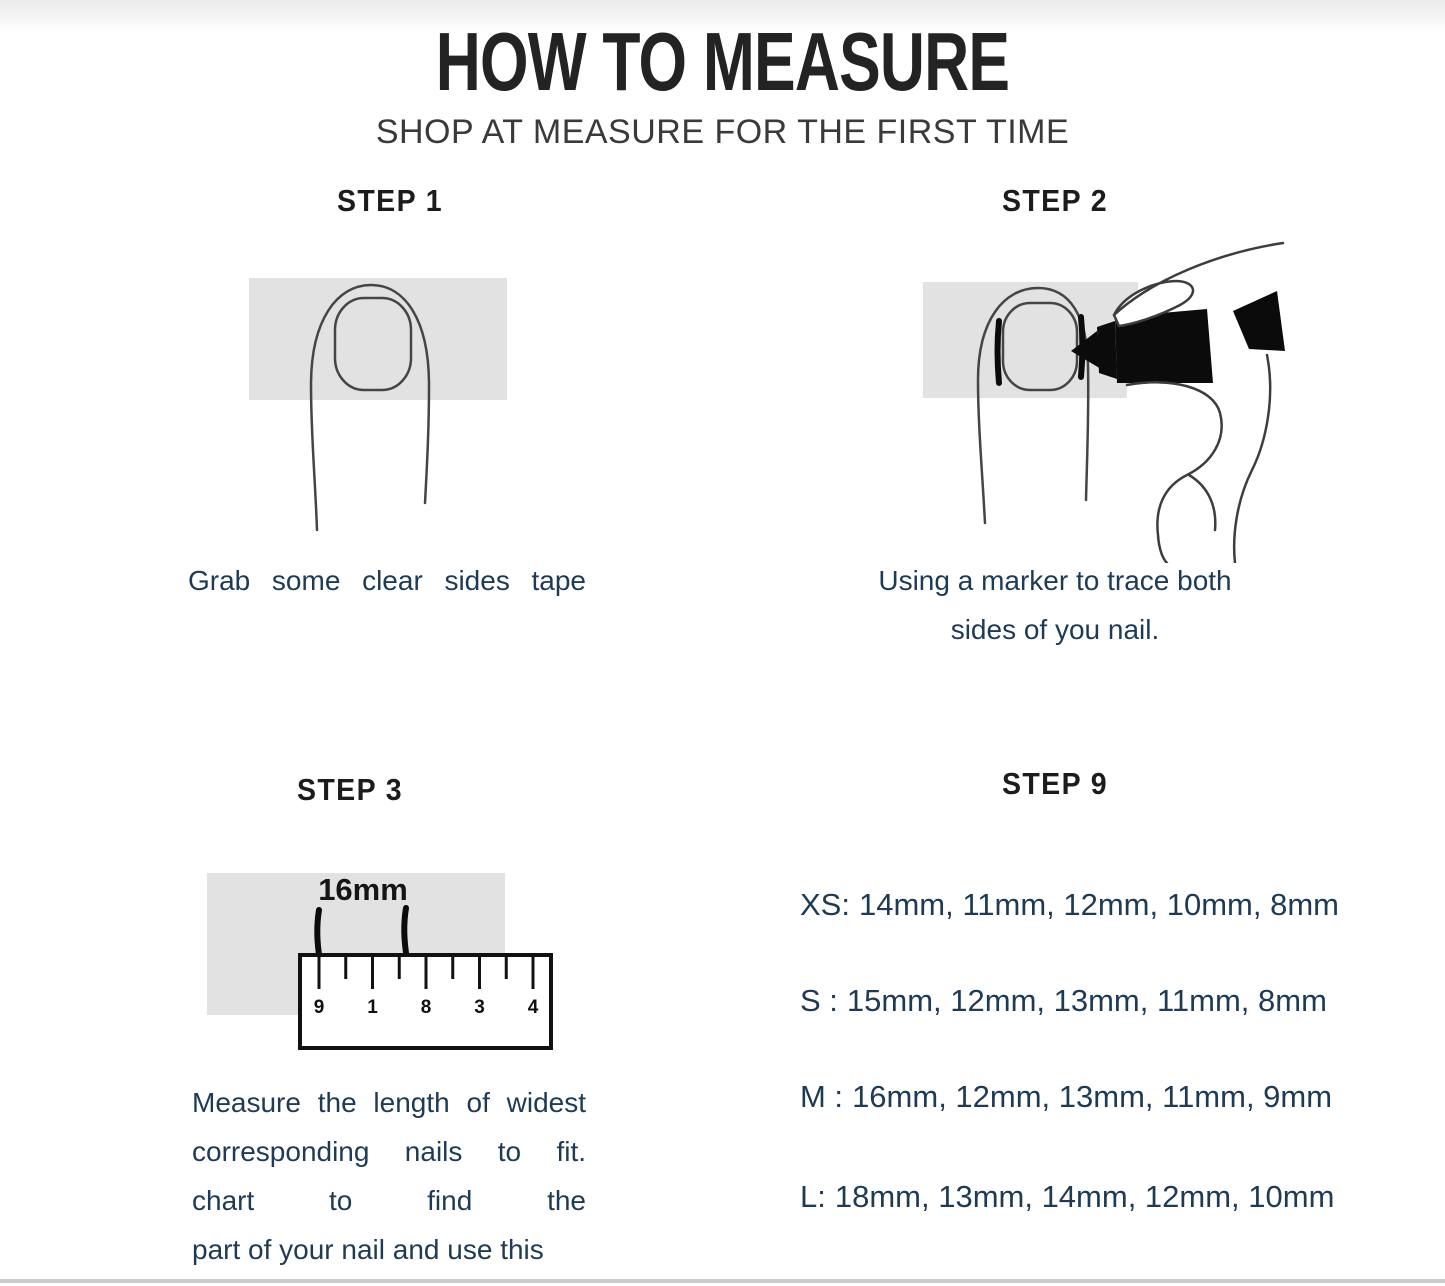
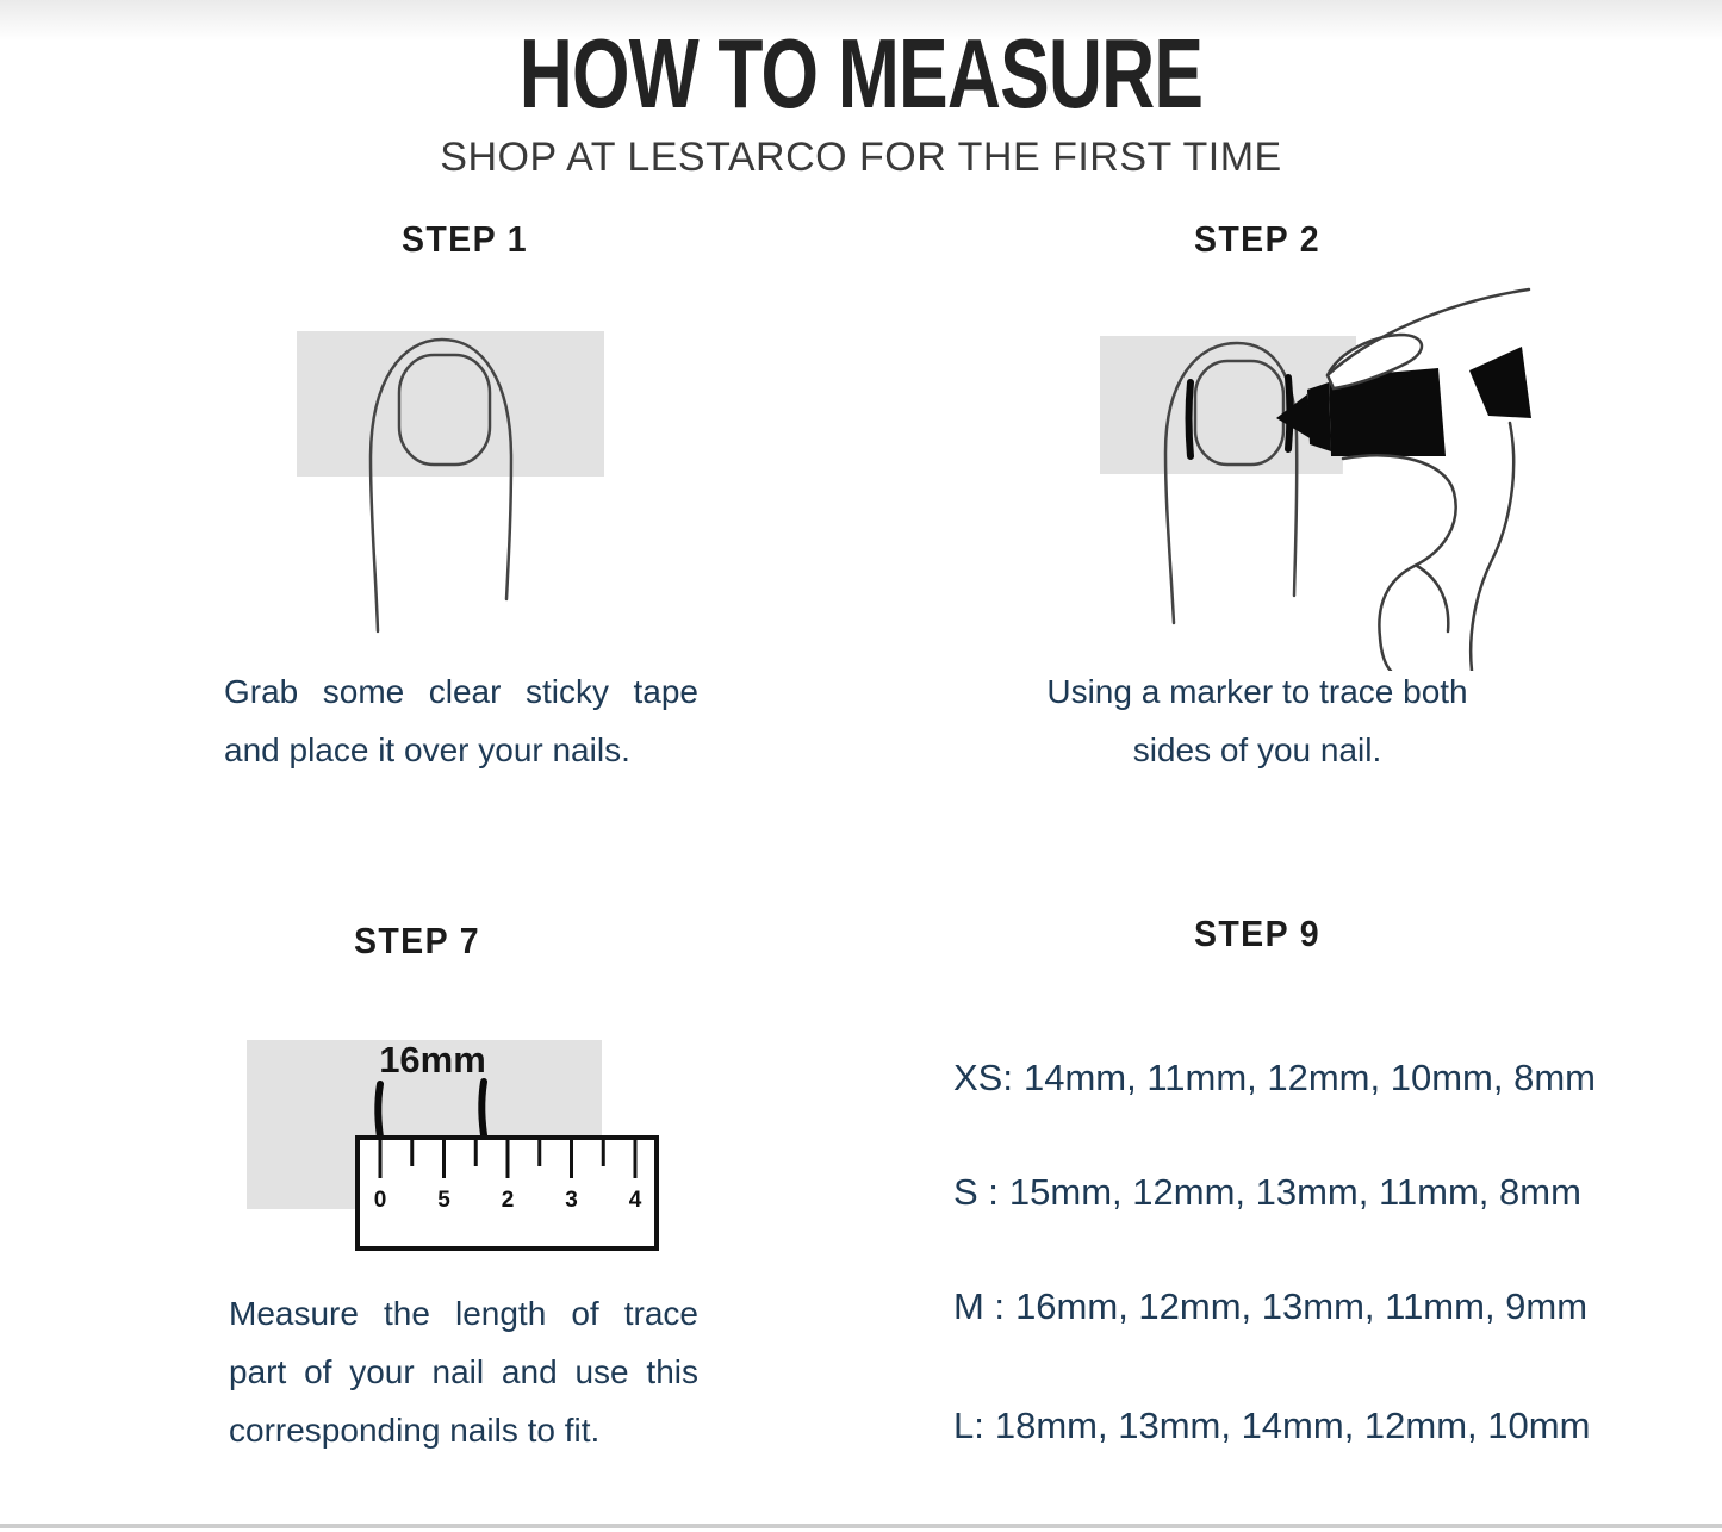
  HOW TO MEASURE
- SHOP AT MEASURE FOR THE FIRST TIME
+ SHOP AT LESTARCO FOR THE FIRST TIME
  STEP 1
- Grab some clear sides tape
+ Grab some clear sticky tape
+ and place it over your nails.
  STEP 2
  Using a marker to trace both
  sides of you nail.
- STEP 3
+ STEP 7
  16mm
- 9
+ 0
- 1
+ 5
- 8
+ 2
  3
  4
- Measure the length of widest
+ Measure the length of trace
- corresponding nails to fit.
+ part of your nail and use this
- chart to find the
- part of your nail and use this
+ corresponding nails to fit.
  STEP 9
  XS: 14mm, 11mm, 12mm, 10mm, 8mm
  S : 15mm, 12mm, 13mm, 11mm, 8mm
  M : 16mm, 12mm, 13mm, 11mm, 9mm
  L: 18mm, 13mm, 14mm, 12mm, 10mm
